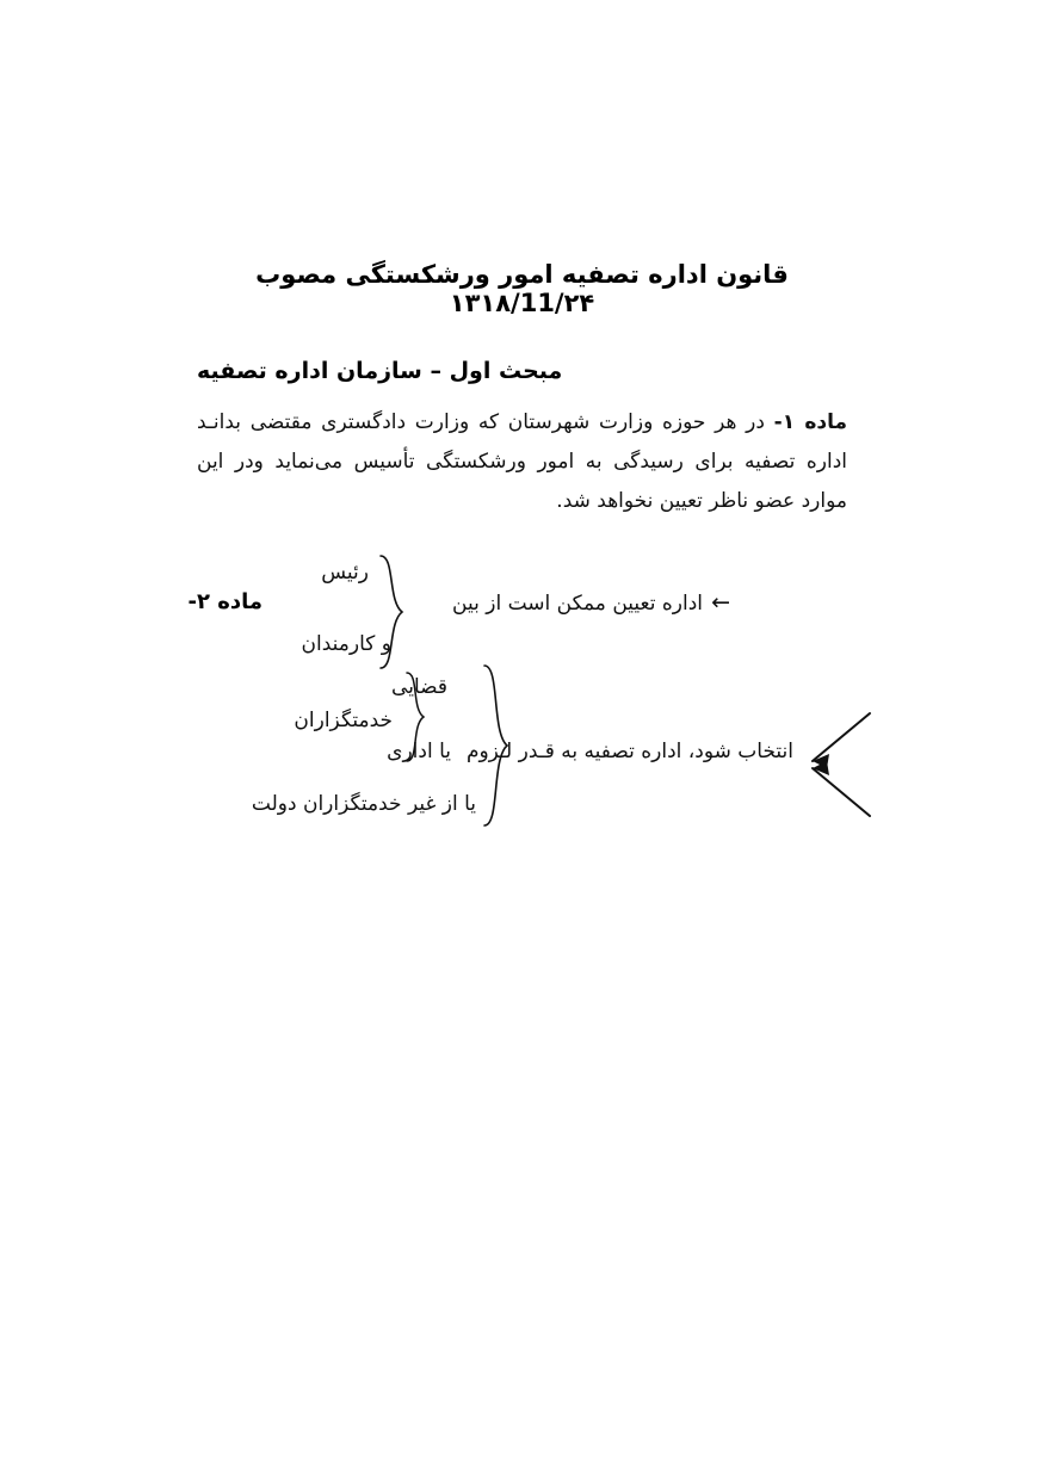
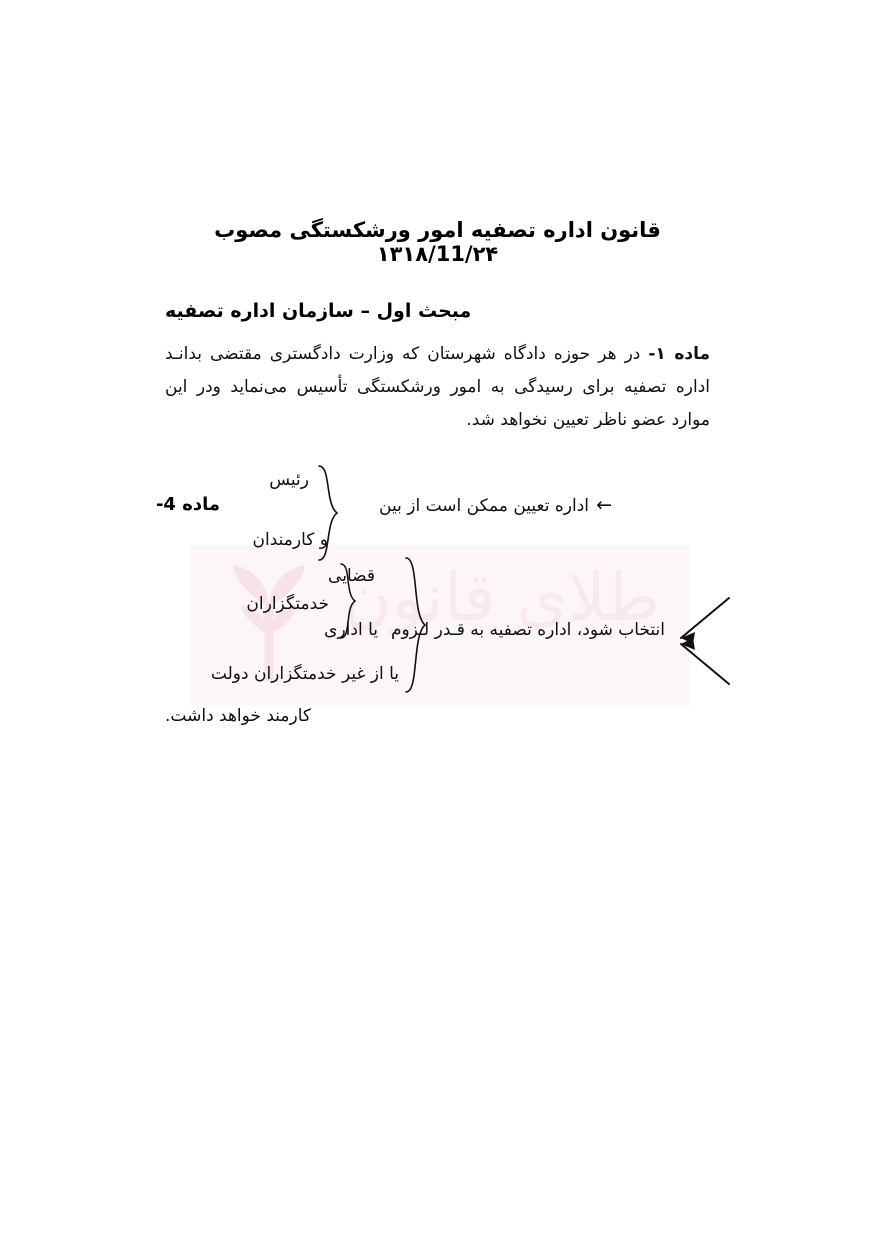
+ طلای قانون
  قانون اداره تصفیه امور ورشکستگی مصوب ۱۳۱۸/11/۲۴
  مبحث اول – سازمان اداره تصفیه
- ماده ۱- در هر حوزه وزارت شهرستان که وزارت دادگستری مقتضی بدانـد اداره تصفیه برای رسیدگی به امور ورشکستگی تأسیس می‌نماید ودر این موارد عضو ناظر تعیین نخواهد شد.
+ ماده ۱- در هر حوزه دادگاه شهرستان که وزارت دادگستری مقتضی بدانـد اداره تصفیه برای رسیدگی به امور ورشکستگی تأسیس می‌نماید ودر این موارد عضو ناظر تعیین نخواهد شد.
- ماده ۲-
+ ماده 4-
  اداره تعیین ممکن است از بین
  ←
  رئیس
  و کارمندان
  قضایی
  یا اداری
  خدمتگزاران
  یا از غیر خدمتگزاران دولت
  انتخاب شود، اداره تصفیه به قـدر لـزوم
+ کارمند خواهد داشت.
